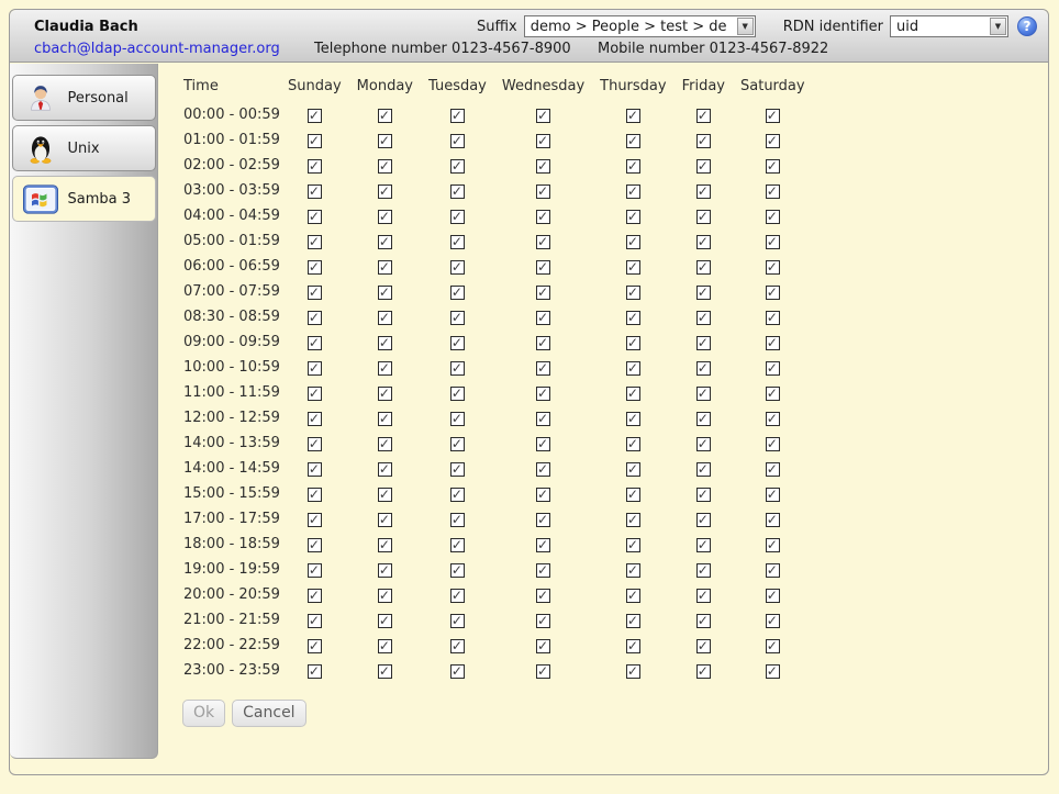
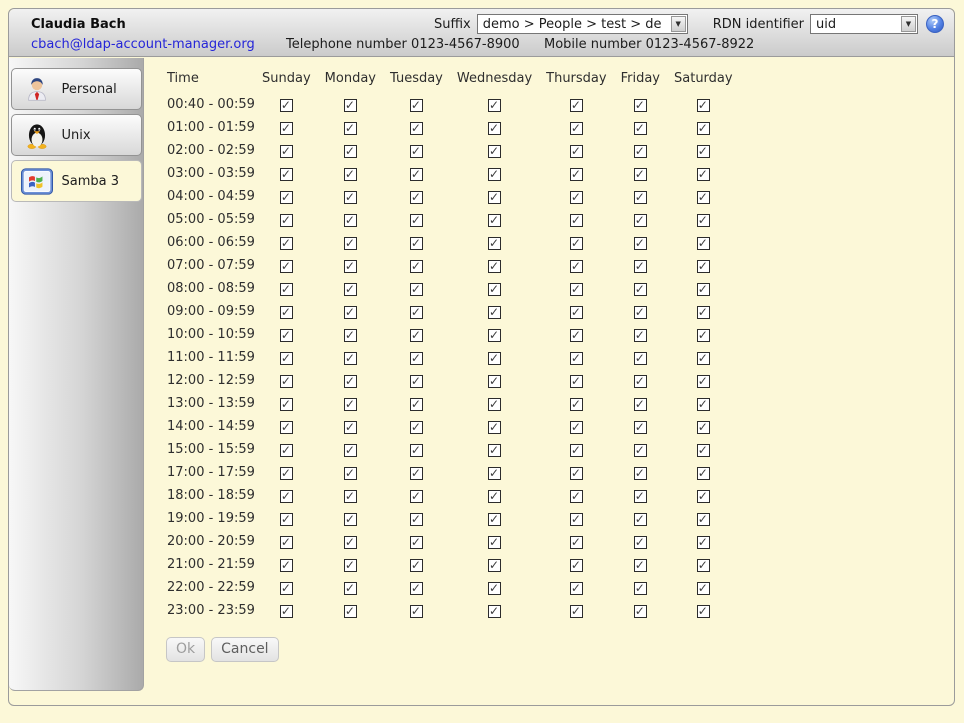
  Claudia Bach
  Suffix
  demo > People > test > de
  ▼
  RDN identifier
  uid
  ▼
  ?
  cbach@ldap-account-manager.org
  Telephone number 0123-4567-8900
  Mobile number 0123-4567-8922
  Personal
  Unix
  Samba 3
  Time	Sunday	Monday	Tuesday	Wednesday	Thursday	Friday	Saturday
- 00:00 - 00:59
+ 00:40 - 00:59
  01:00 - 01:59
  02:00 - 02:59
  03:00 - 03:59
  04:00 - 04:59
- 05:00 - 01:59
+ 05:00 - 05:59
  06:00 - 06:59
  07:00 - 07:59
- 08:30 - 08:59
+ 08:00 - 08:59
  09:00 - 09:59
  10:00 - 10:59
  11:00 - 11:59
  12:00 - 12:59
- 14:00 - 13:59
+ 13:00 - 13:59
  14:00 - 14:59
  15:00 - 15:59
  17:00 - 17:59
  18:00 - 18:59
  19:00 - 19:59
  20:00 - 20:59
  21:00 - 21:59
  22:00 - 22:59
  23:00 - 23:59
  Ok
  Cancel
